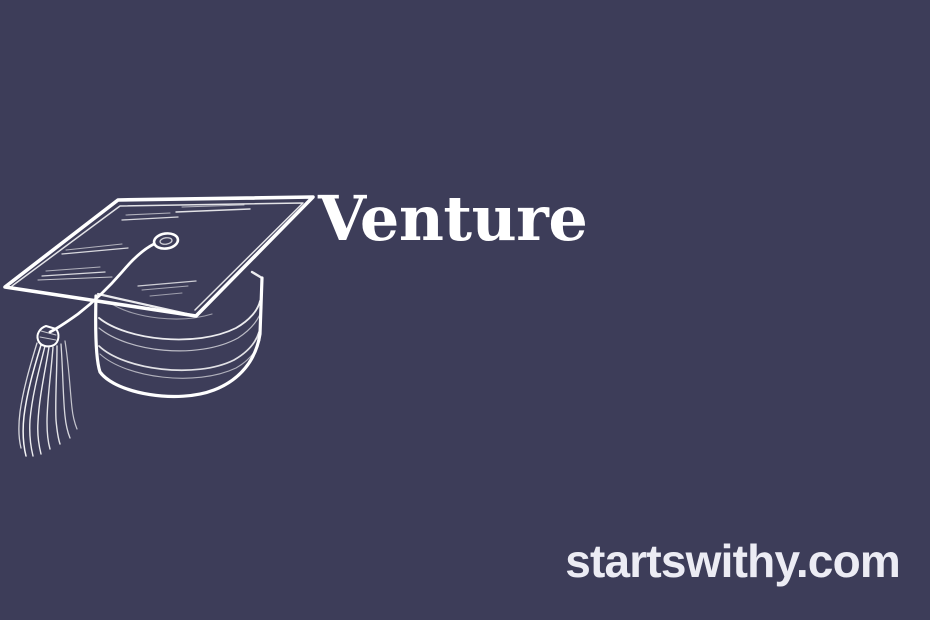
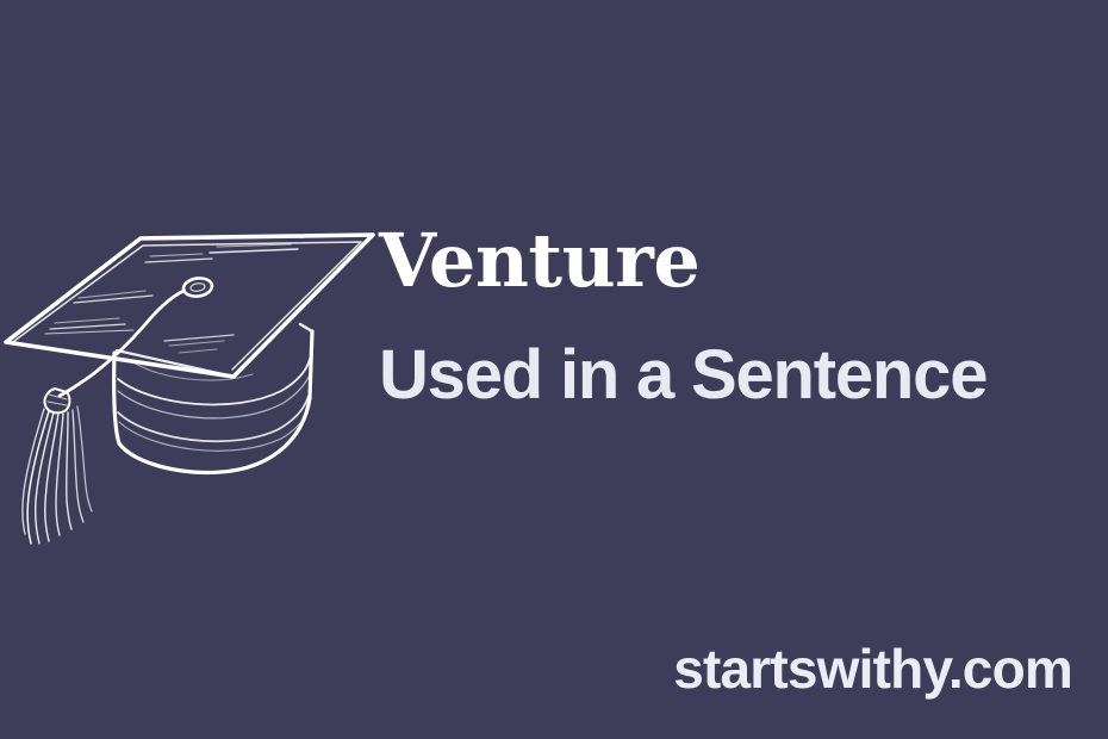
  Venture
+ Used in a Sentence
  startswithy.com
